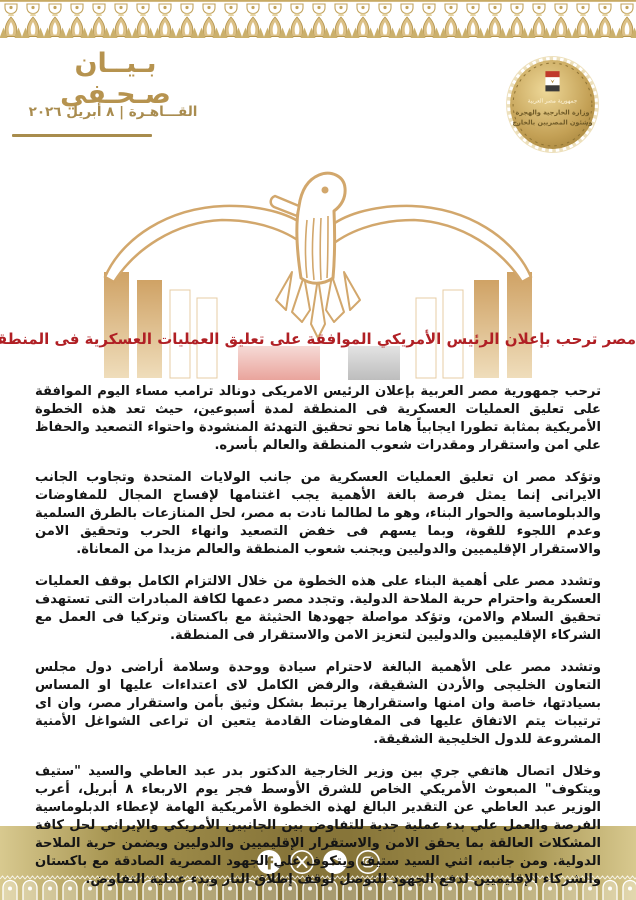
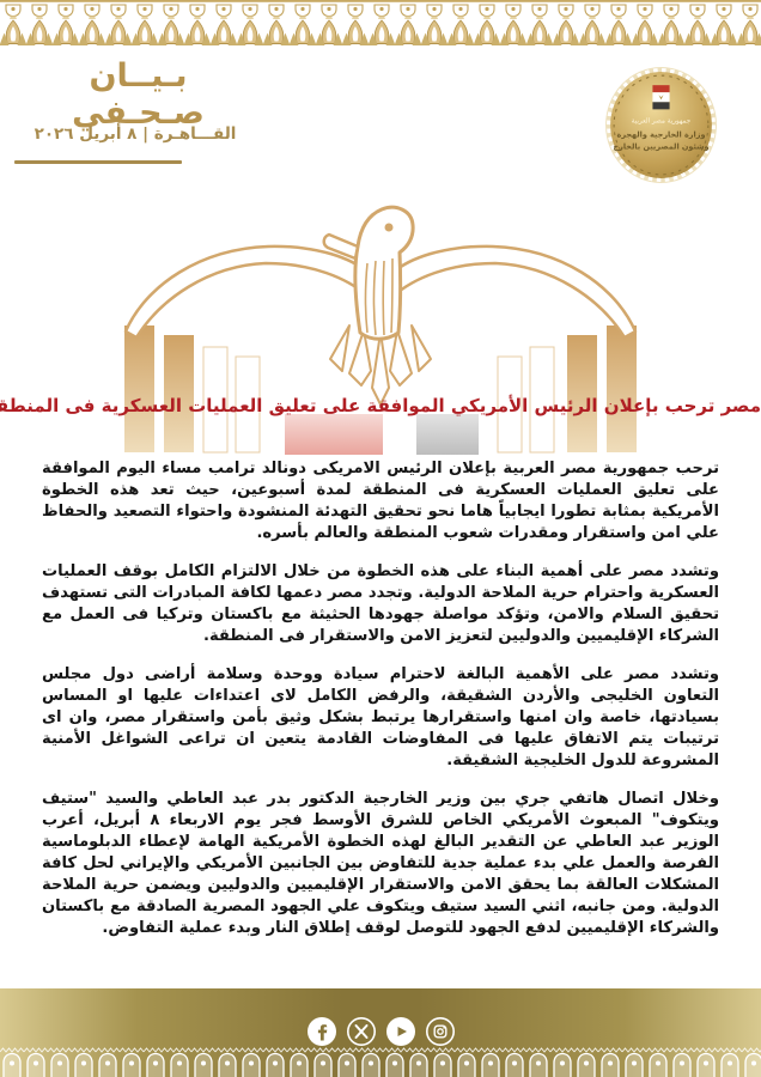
  بـيــان صـحـفي
  القـــاهـرة | ٨ أبريل ٢٠٢٦
  وزارة الخارجية والهجرة
  وشئون المصريين بالخارج
  مصر ترحب بإعلان الرئيس الأمريكي الموافقة على تعليق العمليات العسكرية فى المنطق
  ترحب جمهورية مصر العربية بإعلان الرئيس الامريكى دونالد ترامب مساء اليوم الموافقة على تعليق العمليات العسكرية فى المنطقة لمدة أسبوعين، حيث تعد هذه الخطوة الأمريكية بمثابة تطورا ايجابياً هاما نحو تحقيق التهدئة المنشودة واحتواء التصعيد والحفاظ علي امن واستقرار ومقدرات شعوب المنطقة والعالم بأسره.
- وتؤكد مصر ان تعليق العمليات العسكرية من جانب الولايات المتحدة وتجاوب الجانب الايرانى إنما يمثل فرصة بالغة الأهمية يجب اغتنامها لإفساح المجال للمفاوضات والدبلوماسية والحوار البناء، وهو ما لطالما نادت به مصر، لحل المنازعات بالطرق السلمية وعدم اللجوء للقوة، وبما يسهم فى خفض التصعيد وانهاء الحرب وتحقيق الامن والاستقرار الإقليميين والدوليين ويجنب شعوب المنطقة والعالم مزيدا من المعاناة.
  وتشدد مصر على أهمية البناء على هذه الخطوة من خلال الالتزام الكامل بوقف العمليات العسكرية واحترام حرية الملاحة الدولية. وتجدد مصر دعمها لكافة المبادرات التى تستهدف تحقيق السلام والامن، وتؤكد مواصلة جهودها الحثيثة مع باكستان وتركيا فى العمل مع الشركاء الإقليميين والدوليين لتعزيز الامن والاستقرار فى المنطقة.
  وتشدد مصر على الأهمية البالغة لاحترام سيادة ووحدة وسلامة أراضى دول مجلس التعاون الخليجى والأردن الشقيقة، والرفض الكامل لاى اعتداءات عليها او المساس بسيادتها، خاصة وان امنها واستقرارها يرتبط بشكل وثيق بأمن واستقرار مصر، وان اى ترتيبات يتم الاتفاق عليها فى المفاوضات القادمة يتعين ان تراعى الشواغل الأمنية المشروعة للدول الخليجية الشقيقة.
  وخلال اتصال هاتفي جري بين وزير الخارجية الدكتور بدر عبد العاطي والسيد "ستيف ويتكوف" المبعوث الأمريكي الخاص للشرق الأوسط فجر يوم الاربعاء ٨ أبريل، أعرب الوزير عبد العاطي عن التقدير البالغ لهذه الخطوة الأمريكية الهامة لإعطاء الدبلوماسية الفرصة والعمل علي بدء عملية جدية للتفاوض بين الجانبين الأمريكي والإيراني لحل كافة المشكلات العالقة بما يحقق الامن والاستقرار الإقليميين والدوليين ويضمن حرية الملاحة الدولية. ومن جانبه، اثني السيد ستيف ويتكوف علي الجهود المصرية الصادقة مع باكستان والشركاء الإقليميين لدفع الجهود للتوصل لوقف إطلاق النار وبدء عملية التفاوض.
